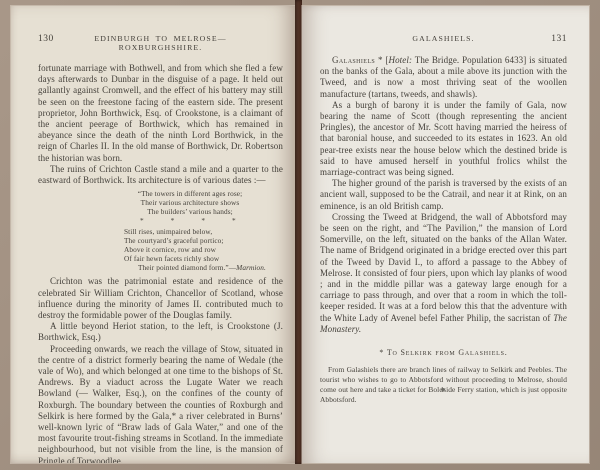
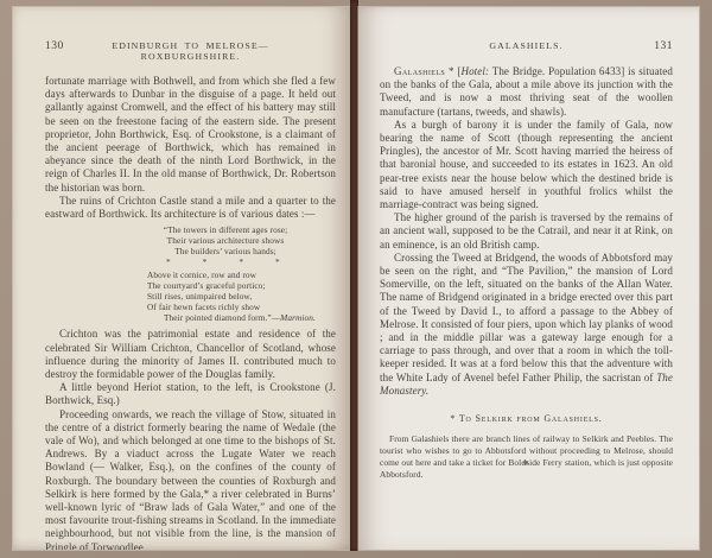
  130
  EDINBURGH TO MELROSE—ROXBURGHSHIRE.
  fortunate marriage with Bothwell, and from which she fled a few days afterwards to Dunbar in the disguise of a page. It held out gallantly against Cromwell, and the effect of his battery may still be seen on the freestone facing of the eastern side. The present proprietor, John Borthwick, Esq. of Crookstone, is a claimant of the ancient peerage of Borthwick, which has remained in abeyance since the death of the ninth Lord Borthwick, in the reign of Charles II. In the old manse of Borthwick, Dr. Robertson the historian was born.
  The ruins of Crichton Castle stand a mile and a quarter to the eastward of Borthwick. Its architecture is of various dates :—
  “The towers in different ages rose;
  Their various architecture shows
  The builders’ various hands;
  * * * *
- Still rises, unimpaired below,
+ Above it cornice, row and row
  The courtyard’s graceful portico;
- Above it cornice, row and row
+ Still rises, unimpaired below,
  Of fair hewn facets richly show
  Their pointed diamond form.”—Marmion.
  Crichton was the patrimonial estate and residence of the celebrated Sir William Crichton, Chancellor of Scotland, whose influence during the minority of James II. contributed much to destroy the formidable power of the Douglas family.
  A little beyond Heriot station, to the left, is Crookstone (J. Borthwick, Esq.)
  Proceeding onwards, we reach the village of Stow, situated in the centre of a district formerly bearing the name of Wedale (the vale of Wo), and which belonged at one time to the bishops of St. Andrews. By a viaduct across the Lugate Water we reach Bowland (— Walker, Esq.), on the confines of the county of Roxburgh. The boundary between the counties of Roxburgh and Selkirk is here formed by the Gala,* a river celebrated in Burns’ well-known lyric of “Braw lads of Gala Water,” and one of the most favourite trout-fishing streams in Scotland. In the immediate neighbourhood, but not visible from the line, is the mansion of Pringle of Torwoodlee.
  GALASHIELS.
  131
  Galashiels * [Hotel: The Bridge. Population 6433] is situated on the banks of the Gala, about a mile above its junction with the Tweed, and is now a most thriving seat of the woollen manufacture (tartans, tweeds, and shawls).
  As a burgh of barony it is under the family of Gala, now bearing the name of Scott (though representing the ancient Pringles), the ancestor of Mr. Scott having married the heiress of that baronial house, and succeeded to its estates in 1623. An old pear-tree exists near the house below which the destined bride is said to have amused herself in youthful frolics whilst the marriage-contract was being signed.
- The higher ground of the parish is traversed by the exists of an ancient wall, supposed to be the Catrail, and near it at Rink, on an eminence, is an old British camp.
+ The higher ground of the parish is traversed by the remains of an ancient wall, supposed to be the Catrail, and near it at Rink, on an eminence, is an old British camp.
- Crossing the Tweed at Bridgend, the wall of Abbotsford may be seen on the right, and “The Pavilion,” the mansion of Lord Somerville, on the left, situated on the banks of the Allan Water. The name of Bridgend originated in a bridge erected over this part of the Tweed by David I., to afford a passage to the Abbey of Melrose. It consisted of four piers, upon which lay planks of wood ; and in the middle pillar was a gateway large enough for a carriage to pass through, and over that a room in which the toll-keeper resided. It was at a ford below this that the adventure with the White Lady of Avenel befel Father Philip, the sacristan of The Monastery.
+ Crossing the Tweed at Bridgend, the woods of Abbotsford may be seen on the right, and “The Pavilion,” the mansion of Lord Somerville, on the left, situated on the banks of the Allan Water. The name of Bridgend originated in a bridge erected over this part of the Tweed by David I., to afford a passage to the Abbey of Melrose. It consisted of four piers, upon which lay planks of wood ; and in the middle pillar was a gateway large enough for a carriage to pass through, and over that a room in which the toll-keeper resided. It was at a ford below this that the adventure with the White Lady of Avenel befel Father Philip, the sacristan of The Monastery.
  * To Selkirk from Galashiels.
  From Galashiels there are branch lines of railway to Selkirk and Peebles. The tourist who wishes to go to Abbotsford without proceeding to Melrose, should come out here and take a ticket for Bolide Ferry station, which is just opposite Abbotsford.
